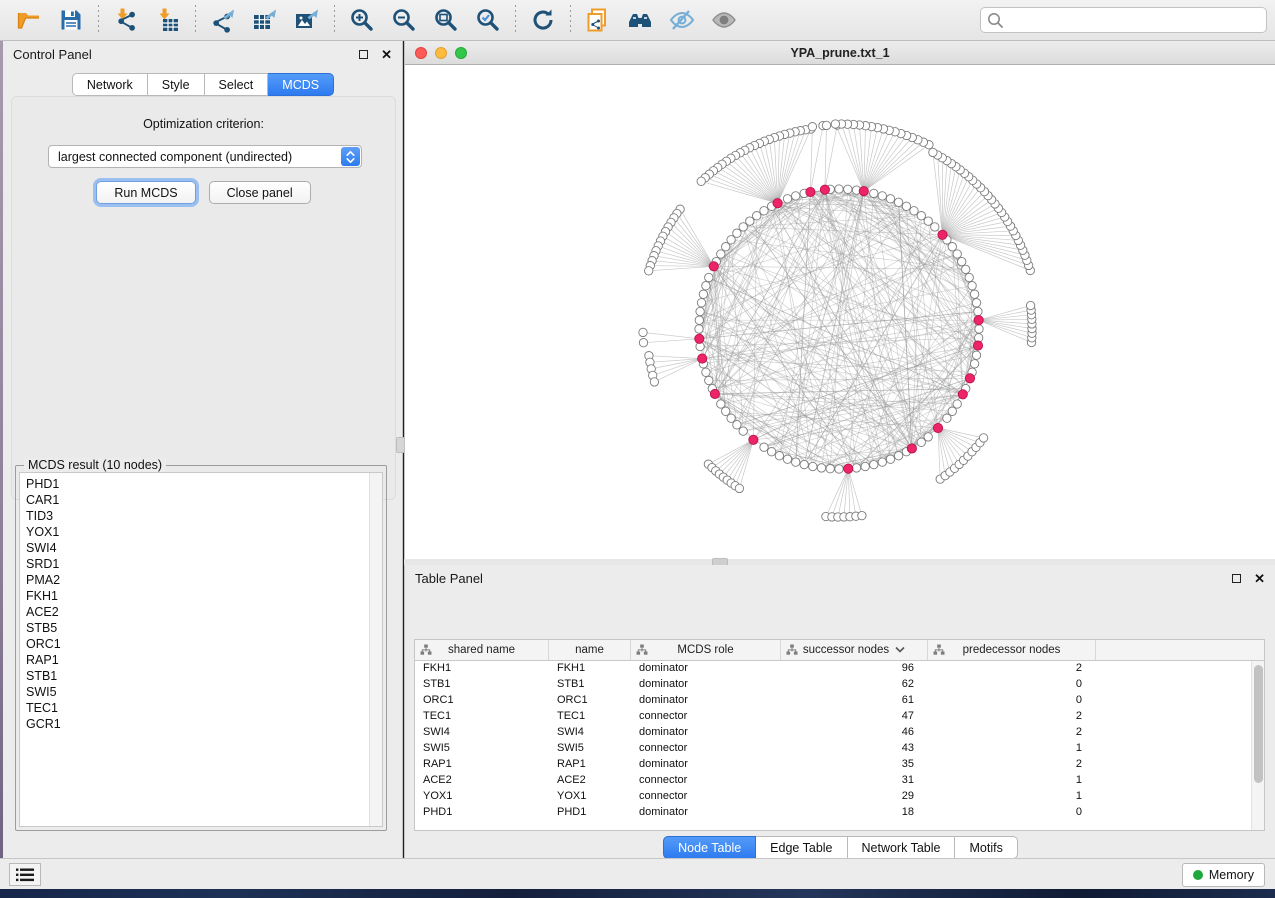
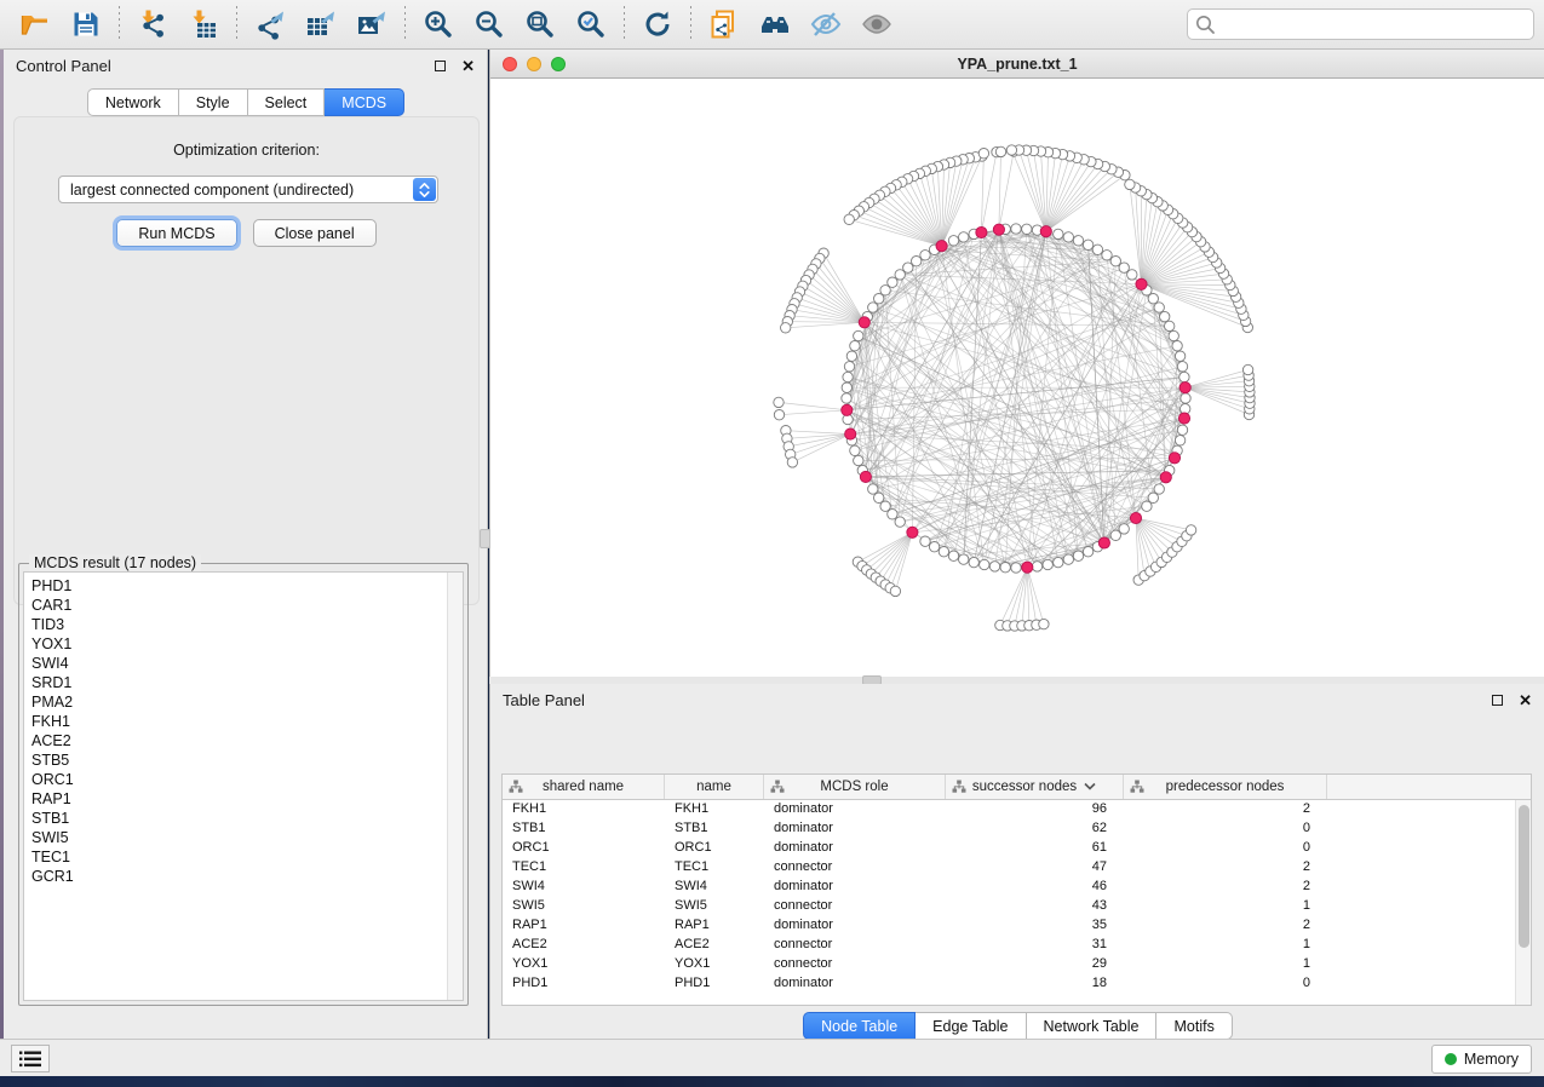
  Control Panel
  ✕
  Network
  Style
  Select
  MCDS
  Optimization criterion:
  largest connected component (undirected)
  Run MCDS
  Close panel
- MCDS result (10 nodes)
+ MCDS result (17 nodes)
  PHD1
  CAR1
  TID3
  YOX1
  SWI4
  SRD1
  PMA2
  FKH1
  ACE2
  STB5
  ORC1
  RAP1
  STB1
  SWI5
  TEC1
  GCR1
  YPA_prune.txt_1
  Table Panel
  ✕
  shared name
  name
  MCDS role
  successor nodes
  predecessor nodes
  FKH1
  FKH1
  dominator
  96
  2
  STB1
  STB1
  dominator
  62
  0
  ORC1
  ORC1
  dominator
  61
  0
  TEC1
  TEC1
  connector
  47
  2
  SWI4
  SWI4
  dominator
  46
  2
  SWI5
  SWI5
  connector
  43
  1
  RAP1
  RAP1
  dominator
  35
  2
  ACE2
  ACE2
  connector
  31
  1
  YOX1
  YOX1
  connector
  29
  1
  PHD1
  PHD1
  dominator
  18
  0
  Node Table
  Edge Table
  Network Table
  Motifs
  Memory
